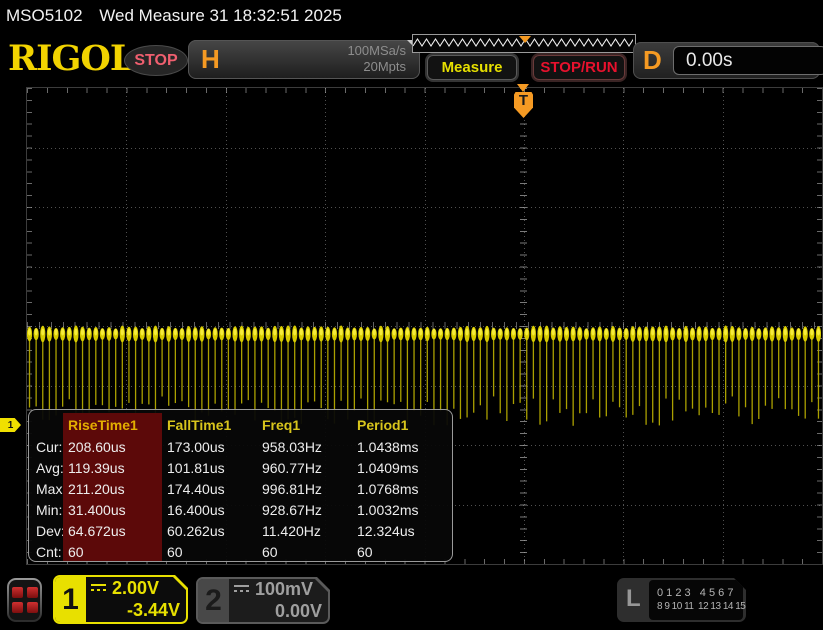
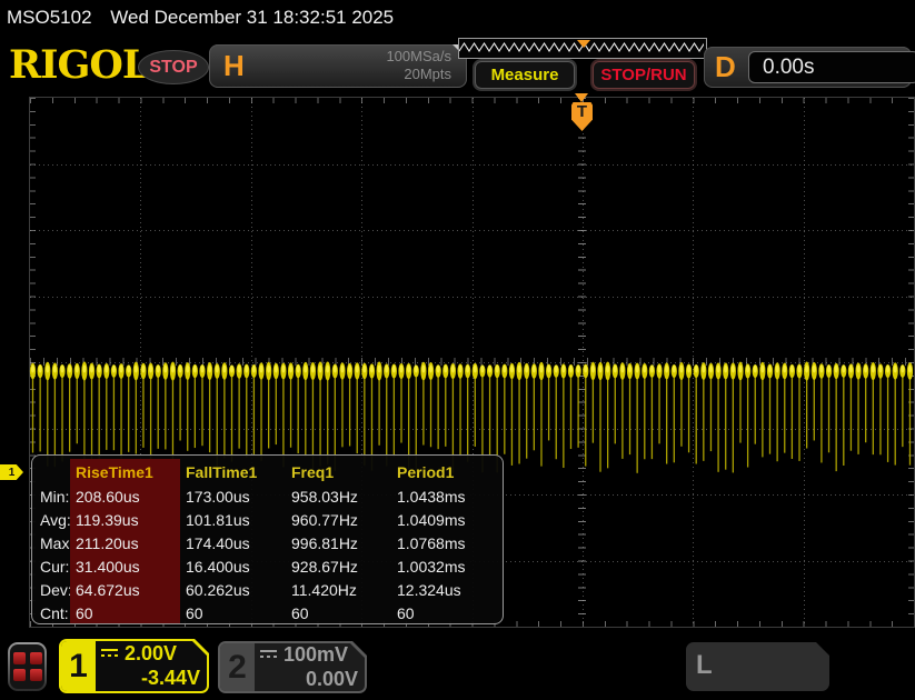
- MSO5102 Wed Measure 31 18:32:51 2025
+ MSO5102 Wed December 31 18:32:51 2025
  RIGOL
  STOP
  H
  100MSa/s
  20Mpts
  Measure
  STOP/RUN
  D
  0.00s
  T
  1
  RiseTime1
  FallTime1
  Freq1
  Period1
- Cur:
+ Min:
  208.60us
  173.00us
  958.03Hz
  1.0438ms
  Avg:
  119.39us
  101.81us
  960.77Hz
  1.0409ms
  Max
  211.20us
  174.40us
  996.81Hz
  1.0768ms
- Min:
+ Cur:
  31.400us
  16.400us
  928.67Hz
  1.0032ms
  Dev
  64.672us
  60.262us
  11.420Hz
  12.324us
  Cnt:
  60
  60
  60
  60
  1
  2.00V
  -3.44V
  2
  100mV
  0.00V
  L
- 0 1 2 3 4 5 6 7
- 8 9 10 11 12 13 14 15
